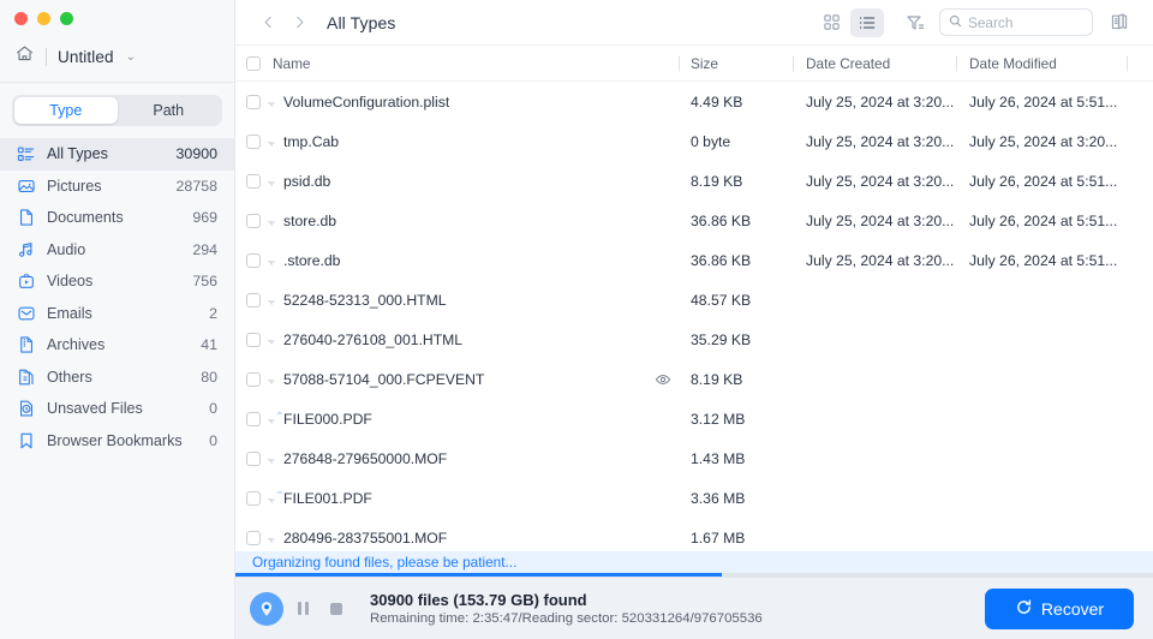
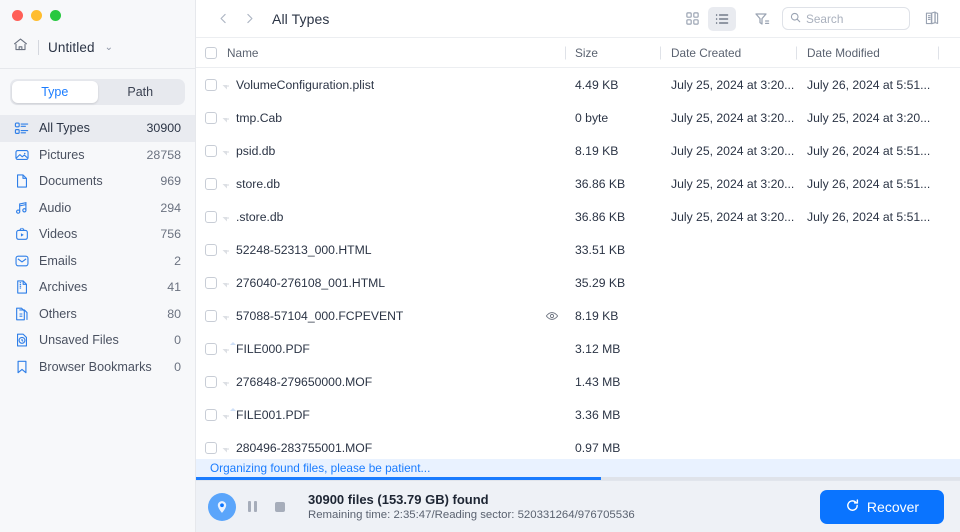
  Untitled
  ⌄
  Type
  Path
  All Types
  30900
  Pictures
  28758
  Documents
  969
  Audio
  294
  Videos
  756
  Emails
  2
  Archives
  41
  Others
  80
  Unsaved Files
  0
  Browser Bookmarks
  0
  All Types
  Search
  Name
  Size
  Date Created
  Date Modified
  VolumeConfiguration.plist
  4.49 KB
  July 25, 2024 at 3:20...
  July 26, 2024 at 5:51...
  tmp.Cab
  0 byte
  July 25, 2024 at 3:20...
  July 25, 2024 at 3:20...
  psid.db
  8.19 KB
  July 25, 2024 at 3:20...
  July 26, 2024 at 5:51...
  store.db
  36.86 KB
  July 25, 2024 at 3:20...
  July 26, 2024 at 5:51...
  .store.db
  36.86 KB
  July 25, 2024 at 3:20...
  July 26, 2024 at 5:51...
  52248-52313_000.HTML
- 48.57 KB
+ 33.51 KB
  276040-276108_001.HTML
  35.29 KB
  57088-57104_000.FCPEVENT
  8.19 KB
  FILE000.PDF
  3.12 MB
  276848-279650000.MOF
  1.43 MB
  FILE001.PDF
  3.36 MB
  280496-283755001.MOF
- 1.67 MB
+ 0.97 MB
  Organizing found files, please be patient...
  30900 files (153.79 GB) found
  Remaining time: 2:35:47/Reading sector: 520331264/976705536
  Recover
